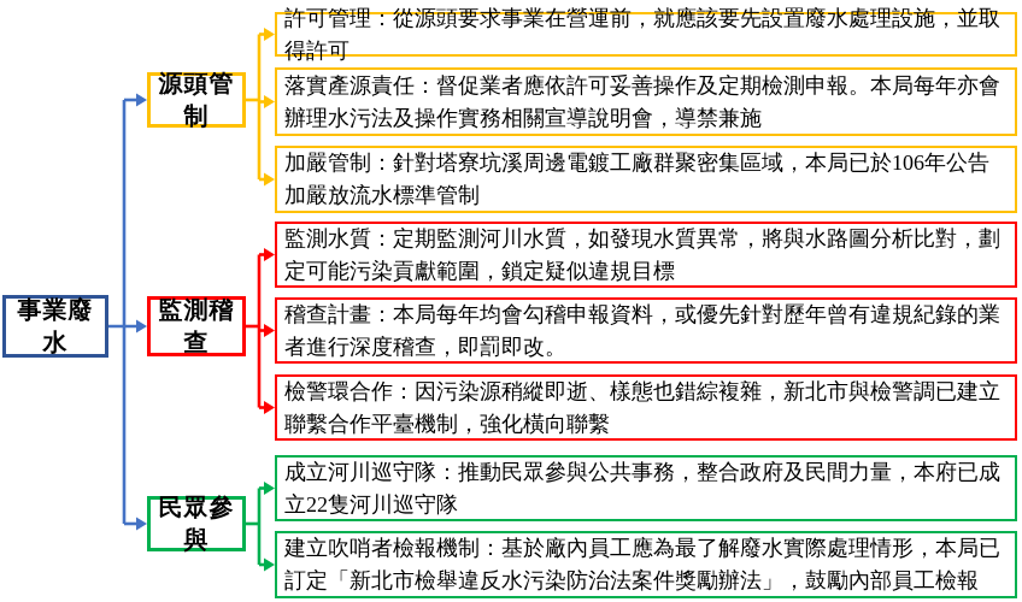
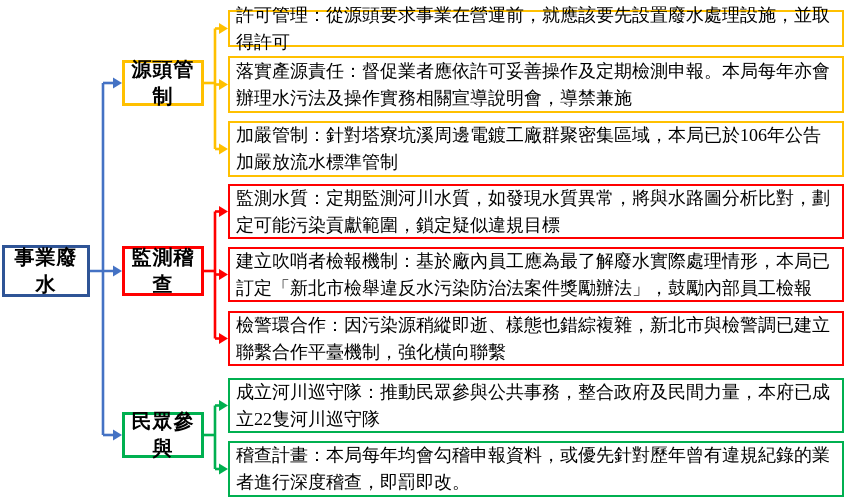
  事業廢水
  源頭管制
  監測稽查
  民眾參與
  許可管理：從源頭要求事業在營運前，就應該要先設置廢水處理設施，並取得許可
  落實產源責任：督促業者應依許可妥善操作及定期檢測申報。本局每年亦會辦理水污法及操作實務相關宣導說明會，導禁兼施
  加嚴管制：針對塔寮坑溪周邊電鍍工廠群聚密集區域，本局已於106年公告加嚴放流水標準管制
  監測水質：定期監測河川水質，如發現水質異常，將與水路圖分析比對，劃定可能污染貢獻範圍，鎖定疑似違規目標
- 稽查計畫：本局每年均會勾稽申報資料，或優先針對歷年曾有違規紀錄的業者進行深度稽查，即罰即改。
+ 建立吹哨者檢報機制：基於廠內員工應為最了解廢水實際處理情形，本局已訂定「新北市檢舉違反水污染防治法案件獎勵辦法」，鼓勵內部員工檢報
  檢警環合作：因污染源稍縱即逝、樣態也錯綜複雜，新北市與檢警調已建立聯繫合作平臺機制，強化橫向聯繫
  成立河川巡守隊：推動民眾參與公共事務，整合政府及民間力量，本府已成立22隻河川巡守隊
- 建立吹哨者檢報機制：基於廠內員工應為最了解廢水實際處理情形，本局已訂定「新北市檢舉違反水污染防治法案件獎勵辦法」，鼓勵內部員工檢報
+ 稽查計畫：本局每年均會勾稽申報資料，或優先針對歷年曾有違規紀錄的業者進行深度稽查，即罰即改。
